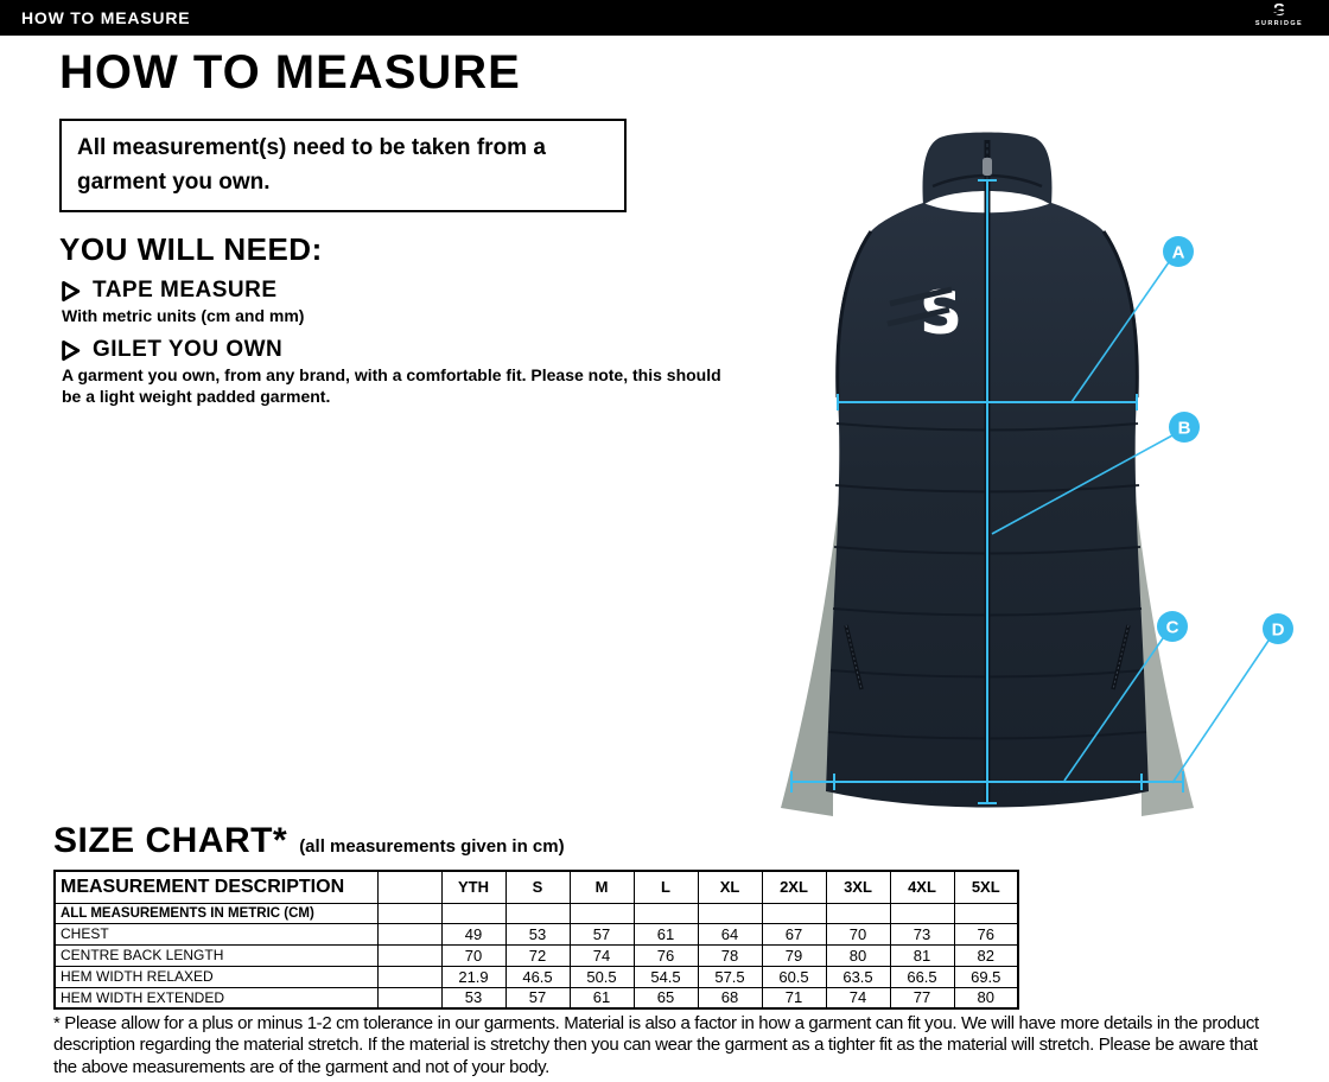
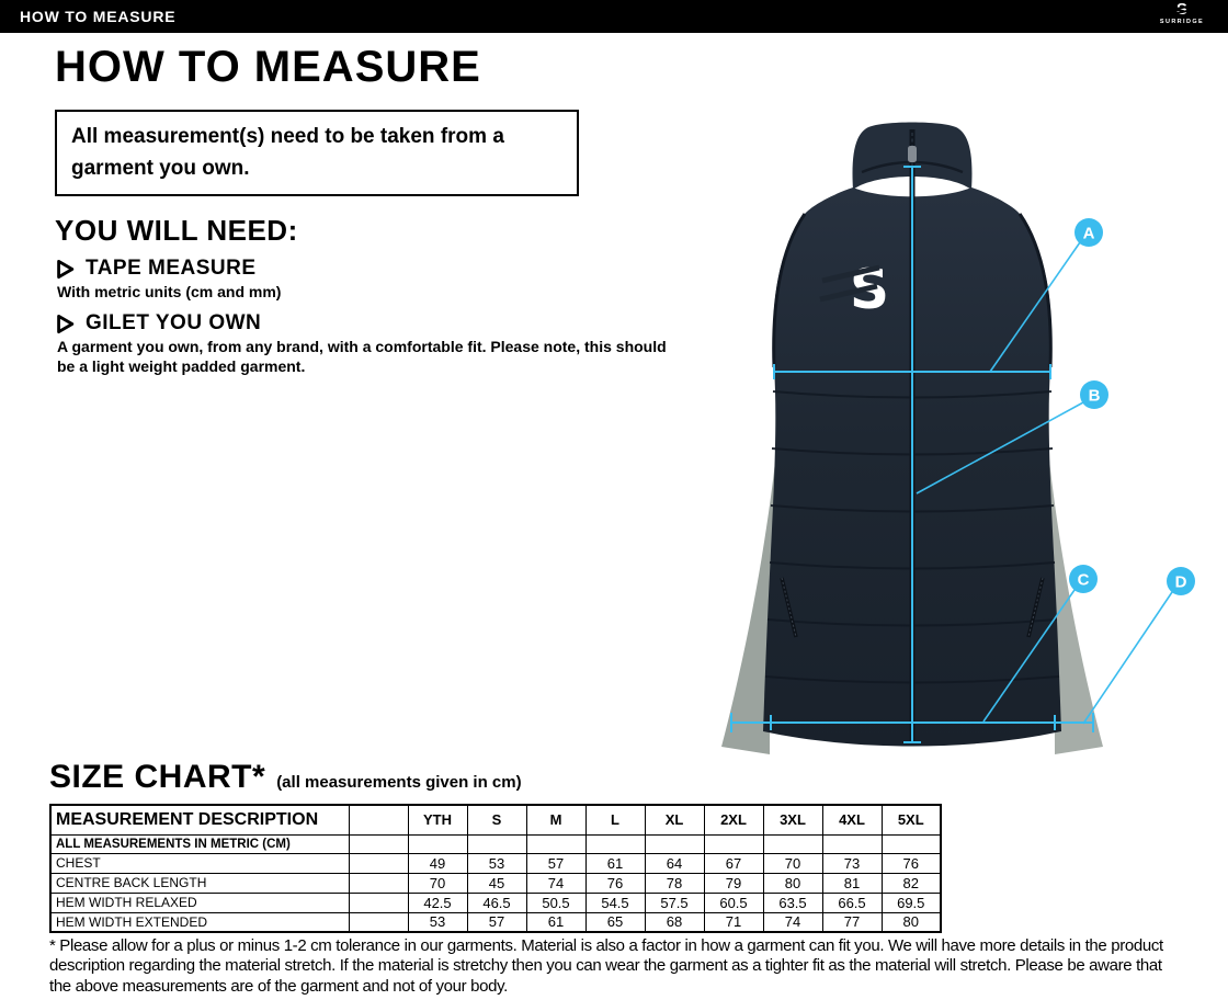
  HOW TO MEASURE
  S
  HOW TO MEASURE
  All measurement(s) need to be taken from a garment you own.
  YOU WILL NEED:
  TAPE MEASURE
  With metric units (cm and mm)
  GILET YOU OWN
  A garment you own, from any brand, with a comfortable fit. Please note, this should be a light weight padded garment.
  A
  B
  C
  D
  SIZE CHART*
  (all measurements given in cm)
  MEASUREMENT DESCRIPTION		YTH	S	M	L	XL	2XL	3XL	4XL	5XL
  ALL MEASUREMENTS IN METRIC (CM)
  CHEST		49	53	57	61	64	67	70	73	76
- CENTRE BACK LENGTH		70	72	74	76	78	79	80	81	82
+ CENTRE BACK LENGTH		70	45	74	76	78	79	80	81	82
- HEM WIDTH RELAXED		21.9	46.5	50.5	54.5	57.5	60.5	63.5	66.5	69.5
+ HEM WIDTH RELAXED		42.5	46.5	50.5	54.5	57.5	60.5	63.5	66.5	69.5
  HEM WIDTH EXTENDED		53	57	61	65	68	71	74	77	80
  * Please allow for a plus or minus 1-2 cm tolerance in our garments. Material is also a factor in how a garment can fit you. We will have more details in the product description regarding the material stretch. If the material is stretchy then you can wear the garment as a tighter fit as the material will stretch. Please be aware that the above measurements are of the garment and not of your body.
